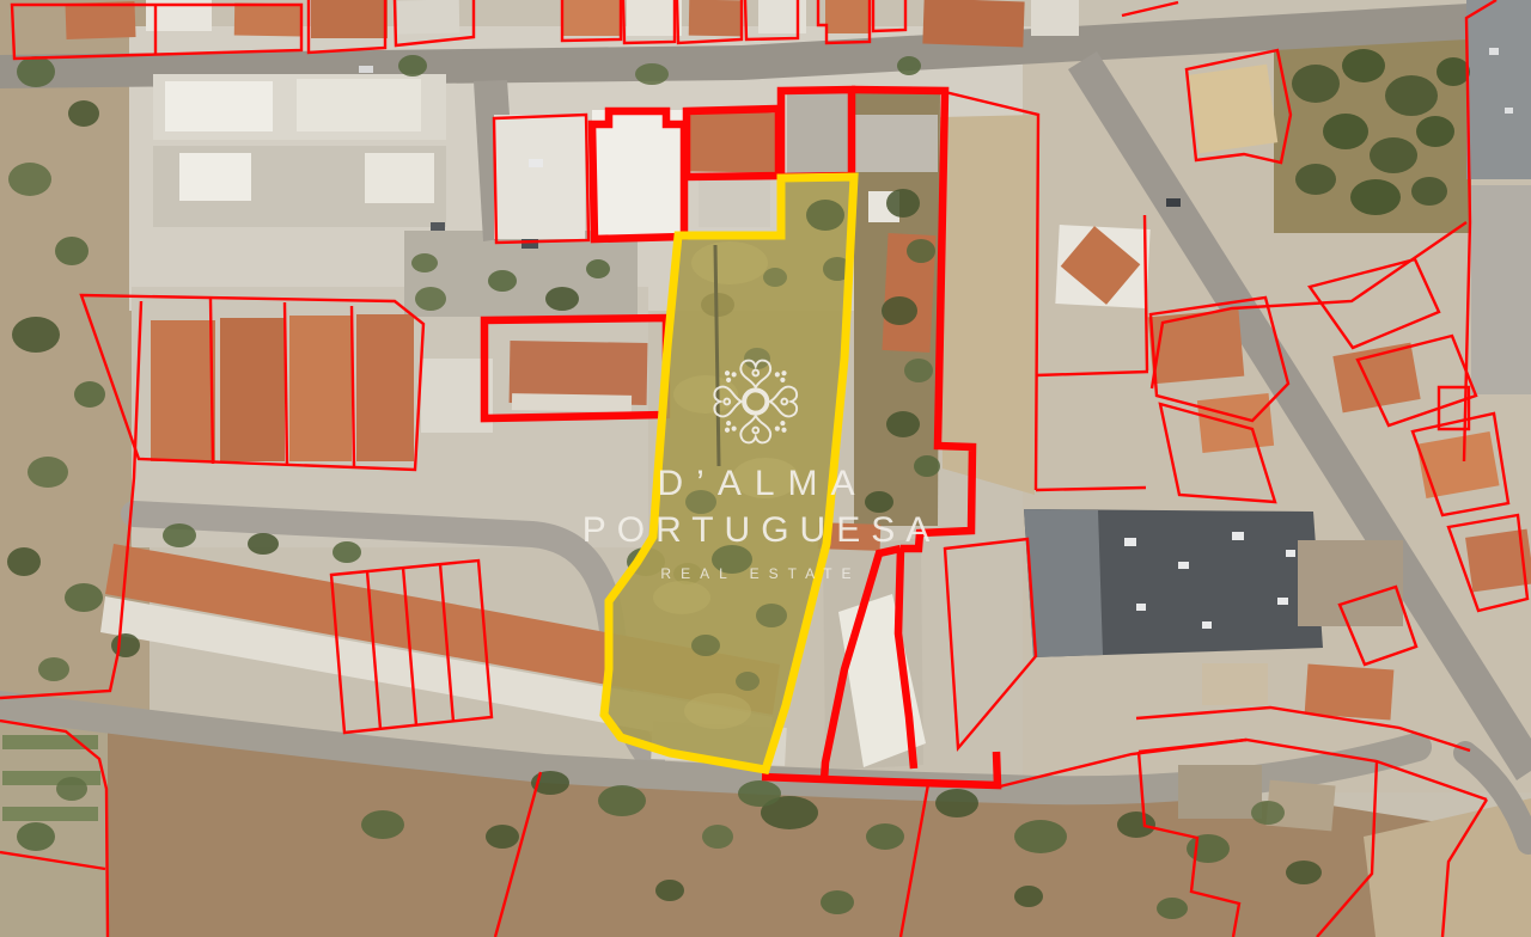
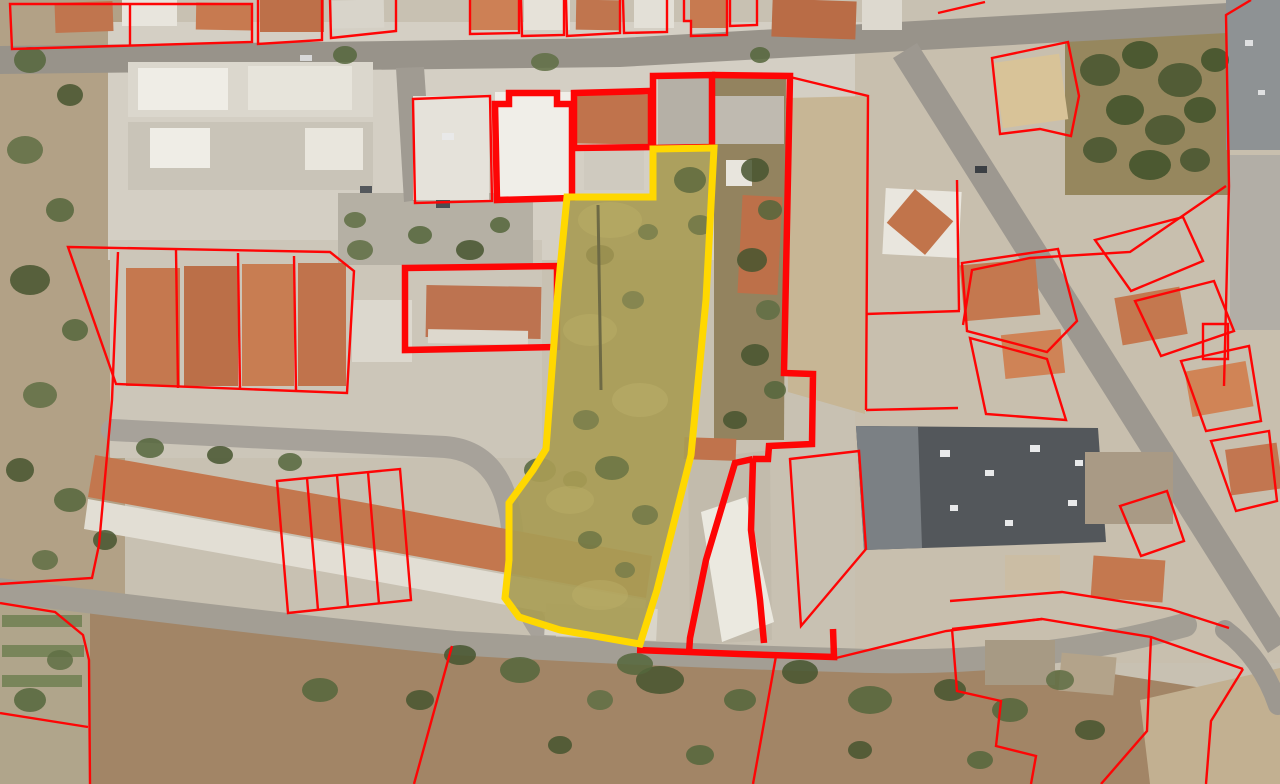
- D’ALMA
- PORTUGUESA
- REAL ESTATE
